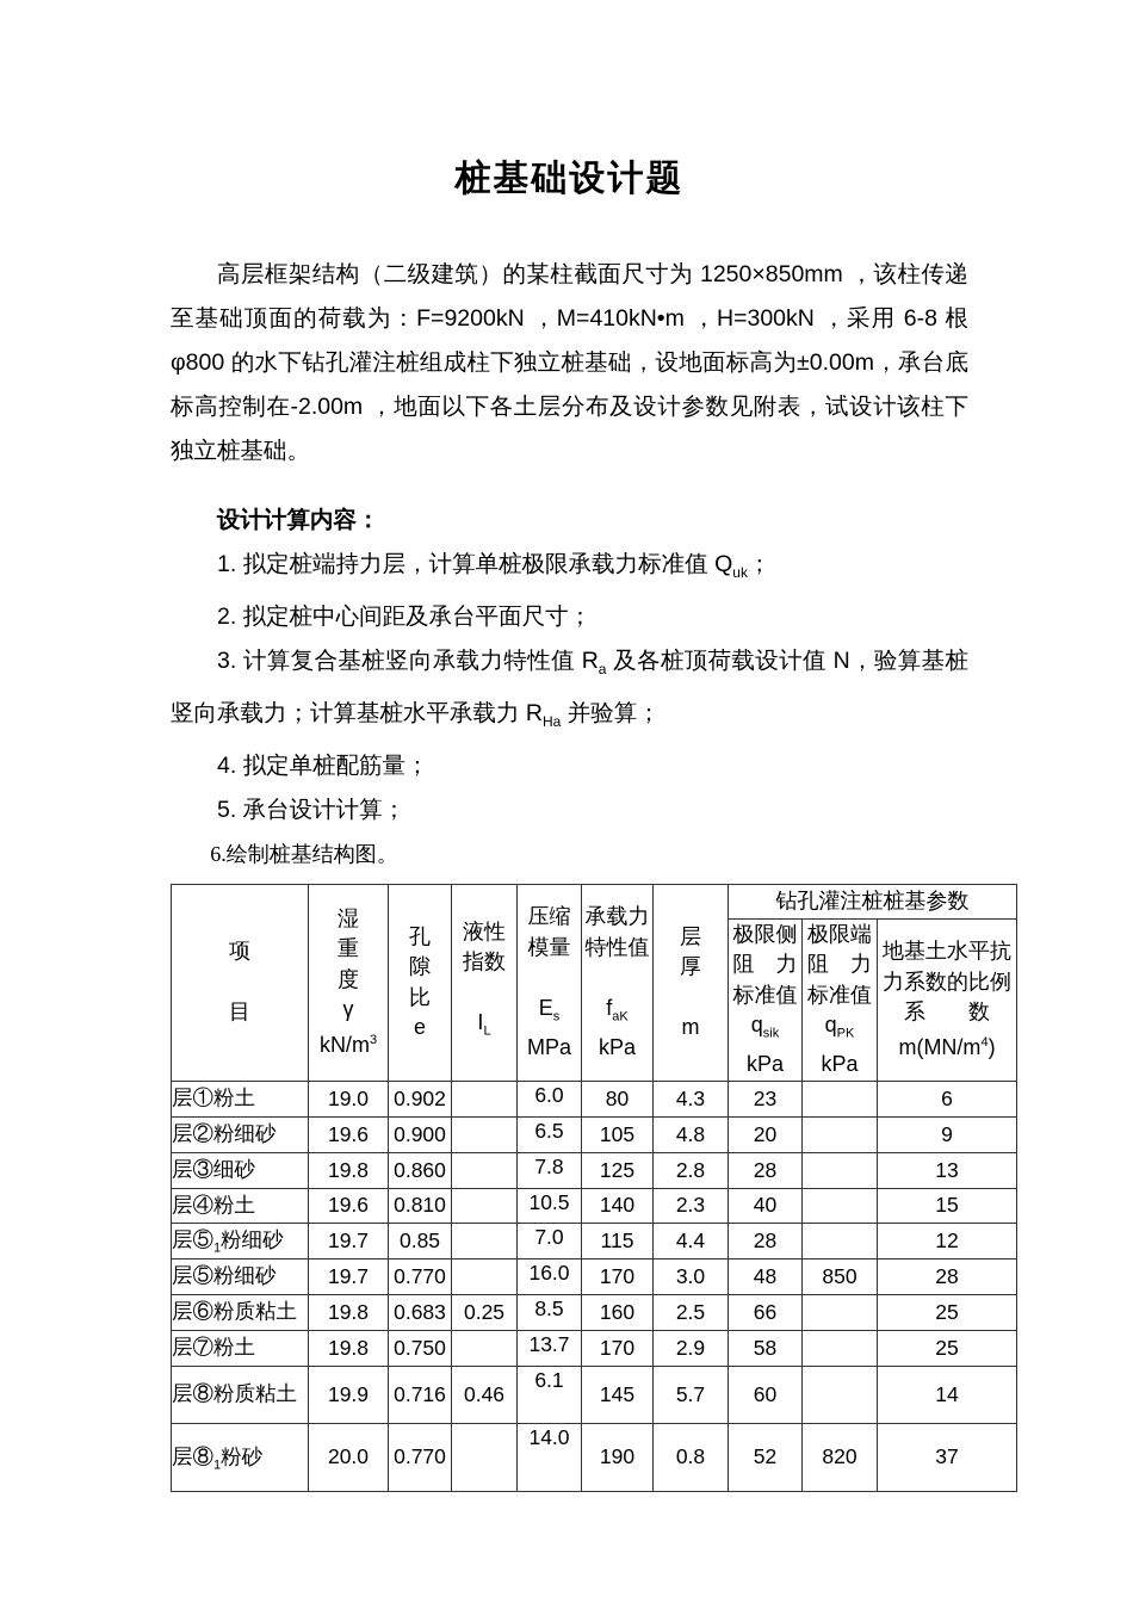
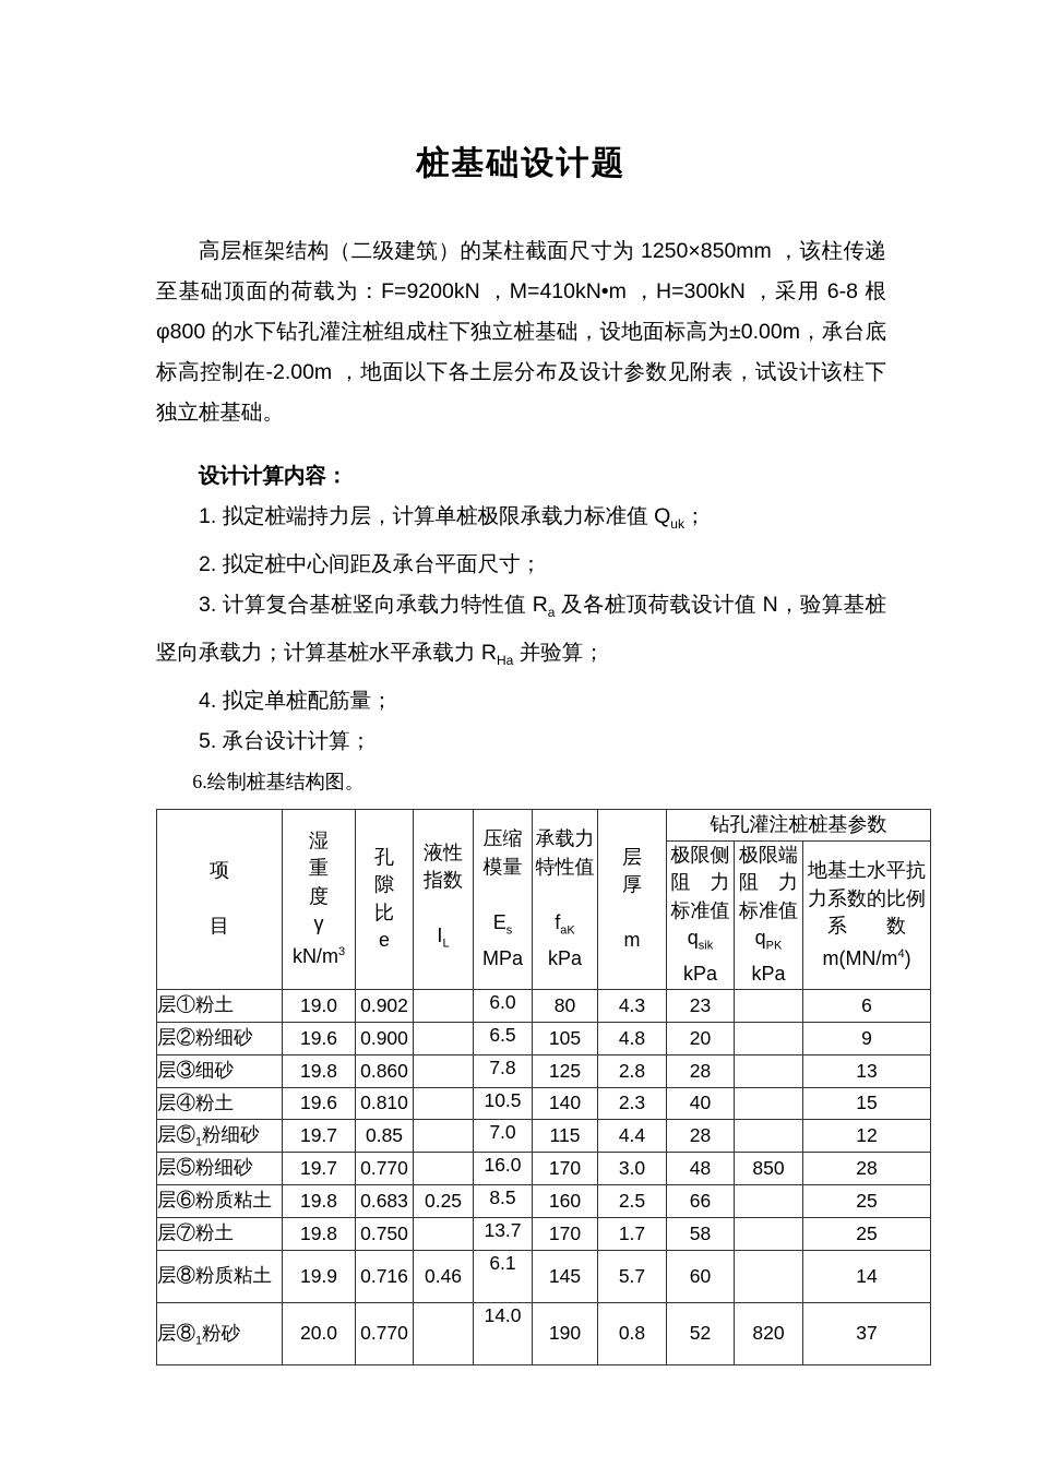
  桩基础设计题
  高层框架结构（二级建筑）的某柱截面尺寸为 1250×850mm ，该柱传递至基础顶面的荷载为：F=9200kN ，M=410kN•m ，H=300kN ，采用 6-8 根 φ800 的水下钻孔灌注桩组成柱下独立桩基础，设地面标高为±0.00m，承台底标高控制在-2.00m ，地面以下各土层分布及设计参数见附表，试设计该柱下独立桩基础。
  设计计算内容：
  1. 拟定桩端持力层，计算单桩极限承载力标准值 Quk；
  2. 拟定桩中心间距及承台平面尺寸；
  3. 计算复合基桩竖向承载力特性值 Ra 及各桩顶荷载设计值 N，验算基桩竖向承载力；计算基桩水平承载力 RHa 并验算；
  4. 拟定单桩配筋量；
  5. 承台设计计算；
  6.绘制桩基结构图。
  项 目	湿重度γkN/m3	孔隙比e	液性指数 IL	压缩模量 EsMPa	承载力特性值 faKkPa	层厚 m	钻孔灌注桩桩基参数
  极限侧阻 力标准值qsikkPa	极限端阻 力标准值qPKkPa	地基土水平抗力系数的比例系 数m(MN/m4)
  层①粉土	19.0	0.902		6.0	80	4.3	23		6
  层②粉细砂	19.6	0.900		6.5	105	4.8	20		9
  层③细砂	19.8	0.860		7.8	125	2.8	28		13
  层④粉土	19.6	0.810		10.5	140	2.3	40		15
  层⑤1粉细砂	19.7	0.85		7.0	115	4.4	28		12
  层⑤粉细砂	19.7	0.770		16.0	170	3.0	48	850	28
  层⑥粉质粘土	19.8	0.683	0.25	8.5	160	2.5	66		25
- 层⑦粉土	19.8	0.750		13.7	170	2.9	58		25
+ 层⑦粉土	19.8	0.750		13.7	170	1.7	58		25
  层⑧粉质粘土	19.9	0.716	0.46	6.1	145	5.7	60		14
  层⑧1粉砂	20.0	0.770		14.0	190	0.8	52	820	37
